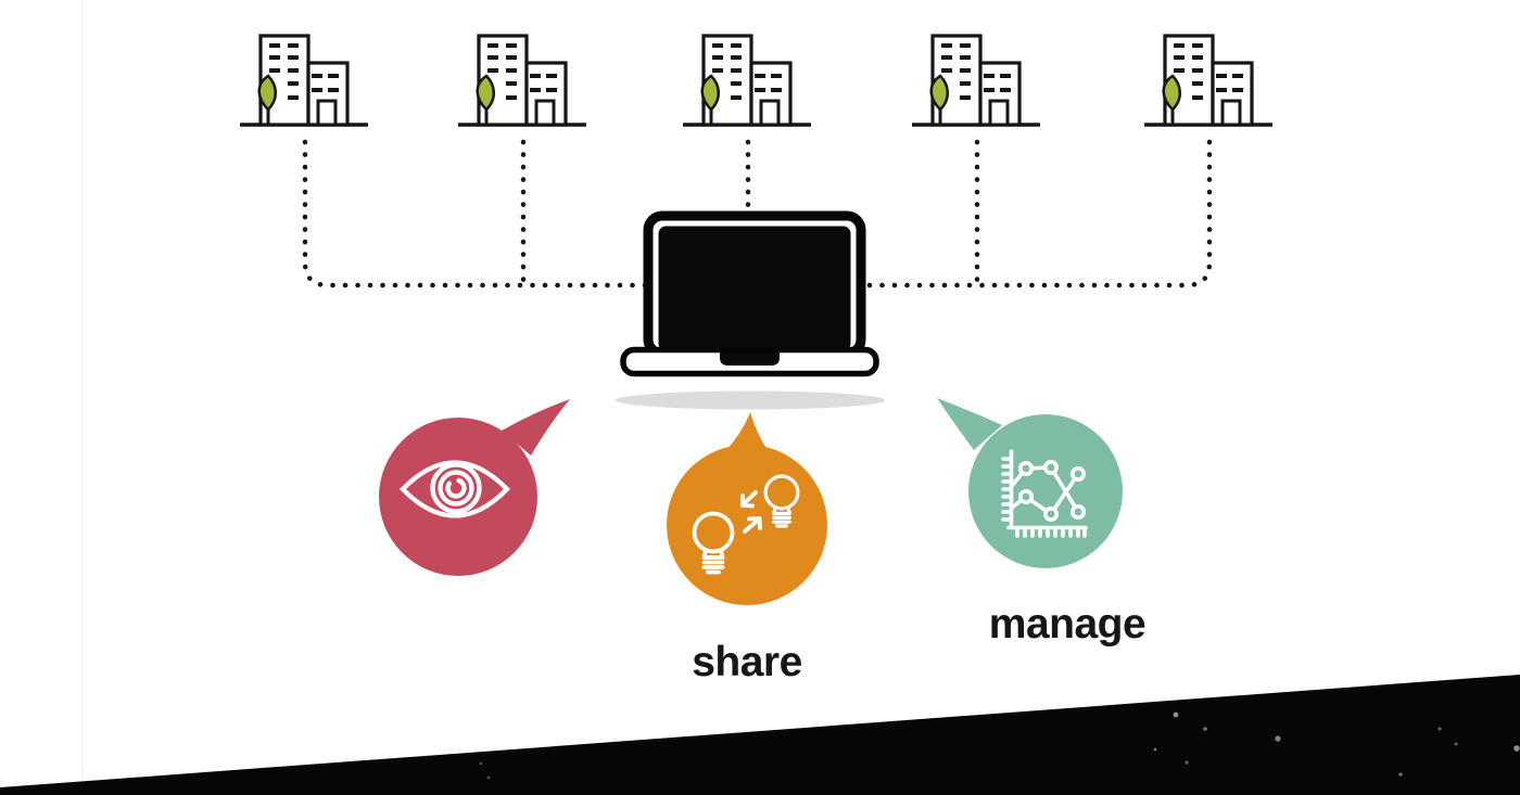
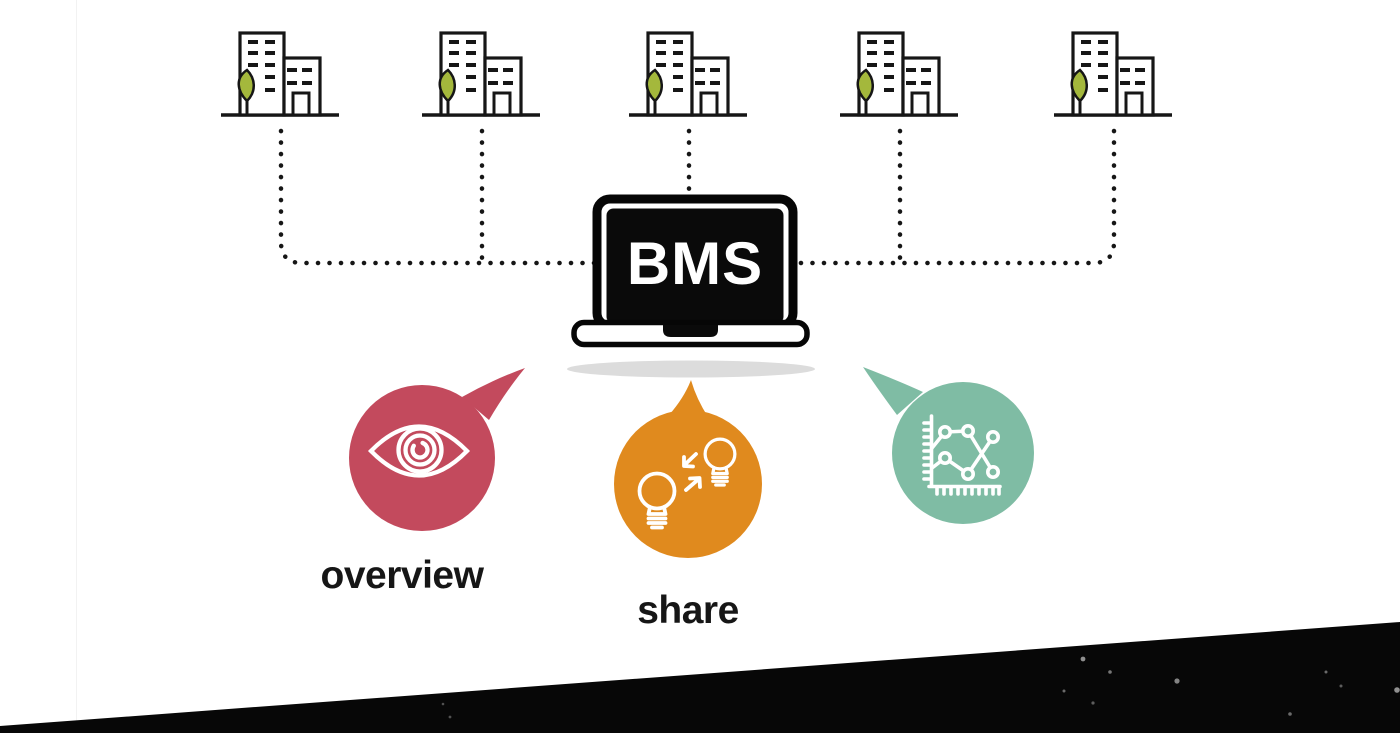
+ BMS
+ overview
  share
- manage
